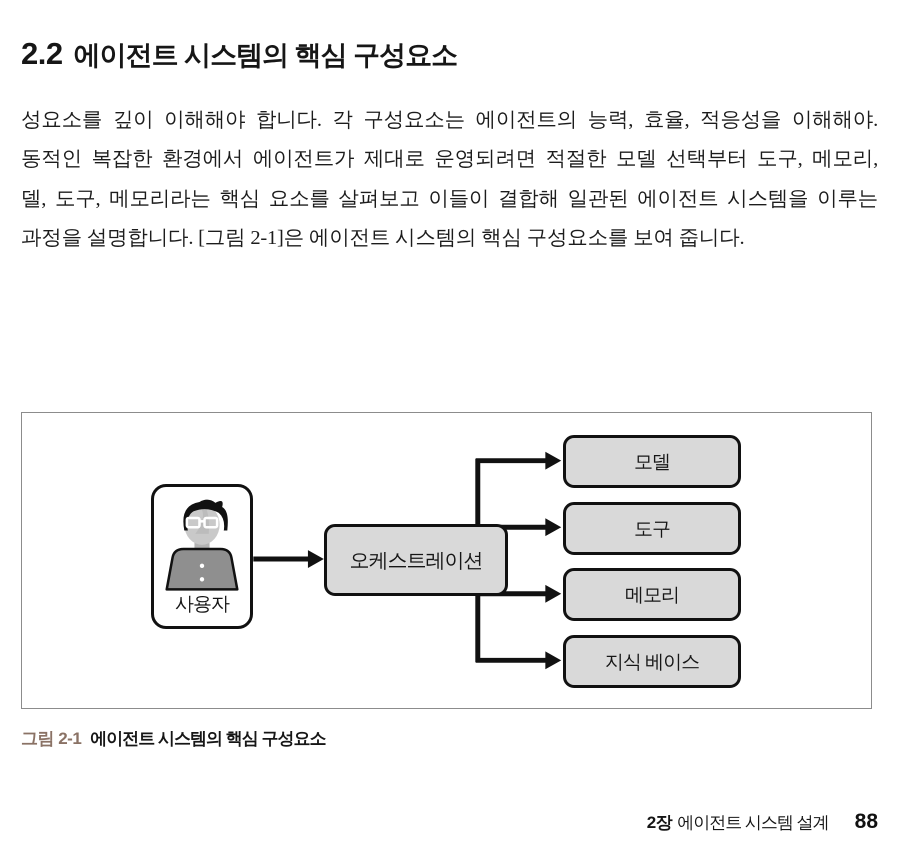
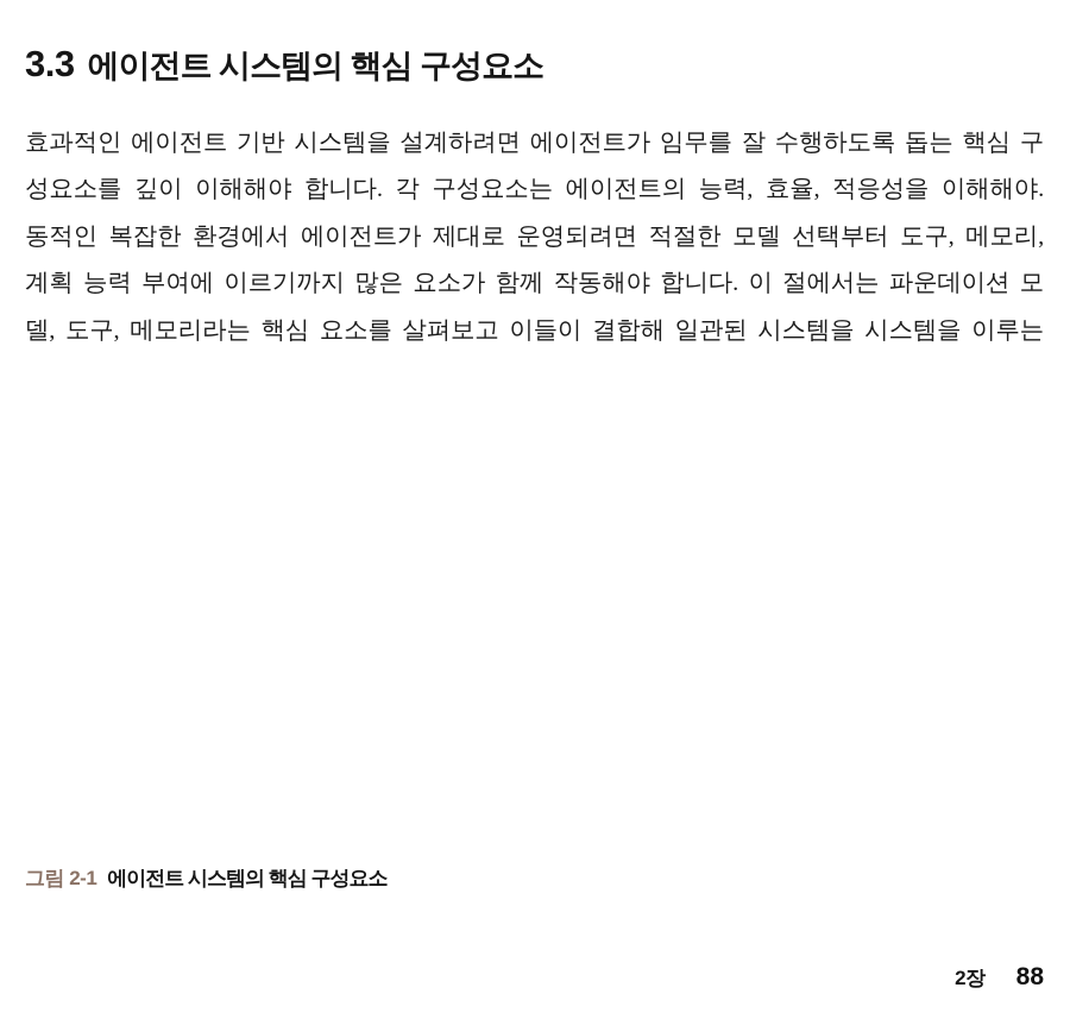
- 2.2
+ 3.3
  에이전트 시스템의 핵심 구성요소
+ 효과적인 에이전트 기반 시스템을 설계하려면 에이전트가 임무를 잘 수행하도록 돕는 핵심 구
  성요소를 깊이 이해해야 합니다. 각 구성요소는 에이전트의 능력, 효율, 적응성을 이해해야.
  동적인 복잡한 환경에서 에이전트가 제대로 운영되려면 적절한 모델 선택부터 도구, 메모리,
+ 계획 능력 부여에 이르기까지 많은 요소가 함께 작동해야 합니다. 이 절에서는 파운데이션 모
- 델, 도구, 메모리라는 핵심 요소를 살펴보고 이들이 결합해 일관된 에이전트 시스템을 이루는
+ 델, 도구, 메모리라는 핵심 요소를 살펴보고 이들이 결합해 일관된 시스템을 시스템을 이루는
- 과정을 설명합니다. [그림 2-1]은 에이전트 시스템의 핵심 구성요소를 보여 줍니다.
- 사용자
- 오케스트레이션
- 모델
- 도구
- 메모리
- 지식 베이스
  그림 2-1
  에이전트 시스템의 핵심 구성요소
  2장
- 에이전트 시스템 설계
  88
